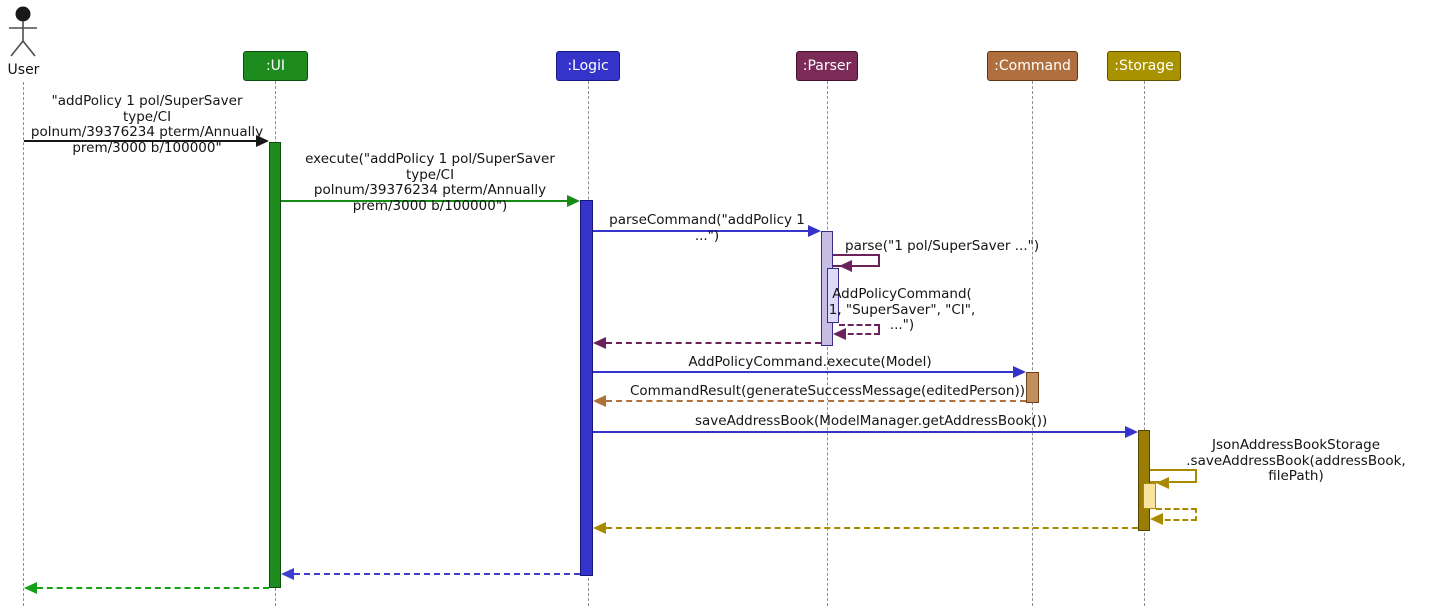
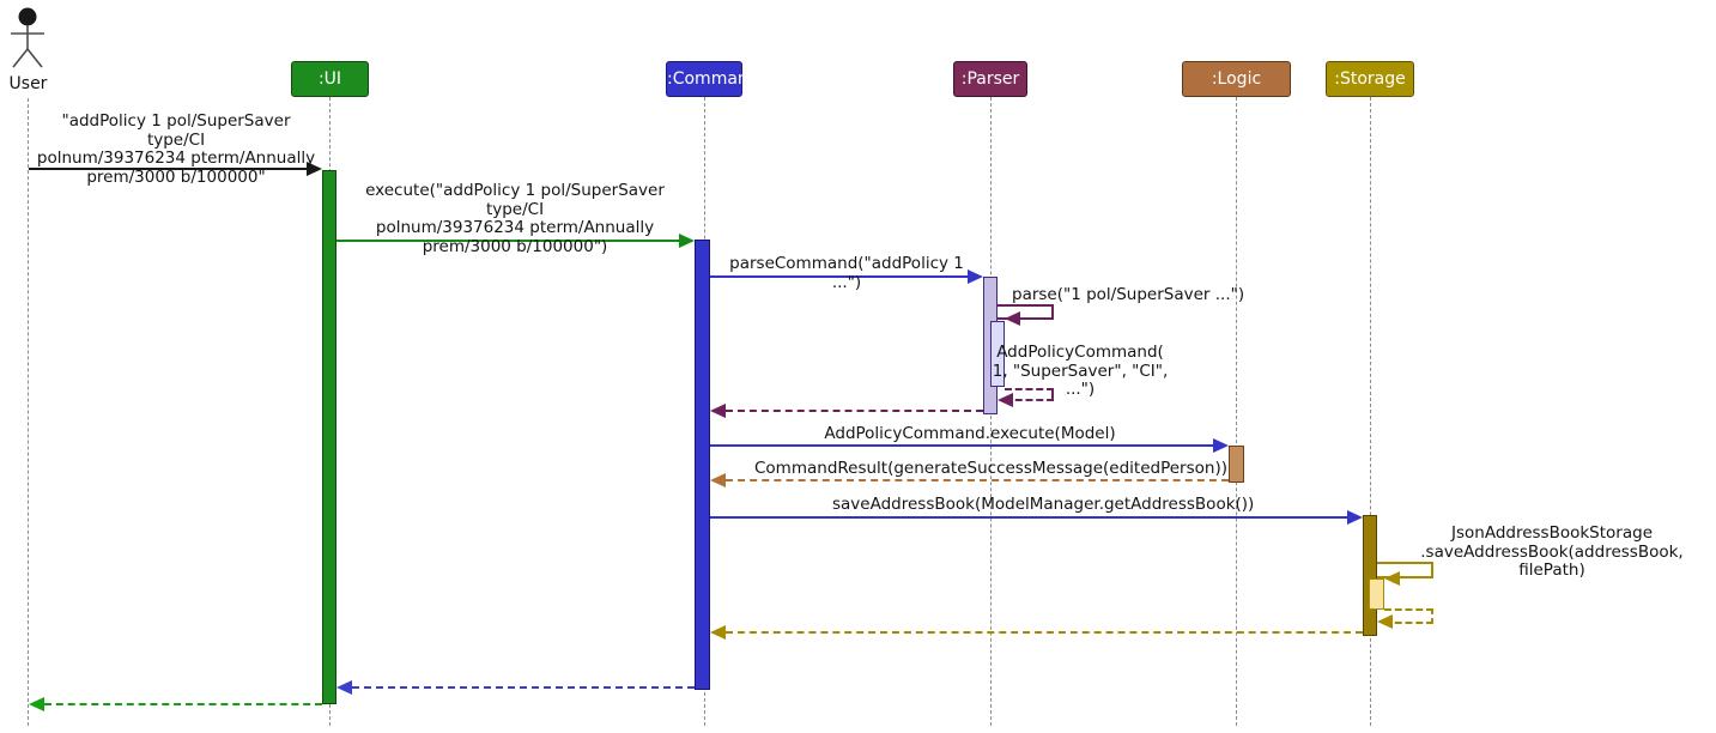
  User
  :UI
- :Logic
+ :Command
  :Parser
- :Command
+ :Logic
  :Storage
  "addPolicy 1 pol/SuperSaver type/CI
  polnum/39376234 pterm/Annually
  prem/3000 b/100000"
  execute("addPolicy 1 pol/SuperSaver type/CI
  polnum/39376234 pterm/Annually
  prem/3000 b/100000")
  parseCommand("addPolicy 1 ...")
  parse("1 pol/SuperSaver ...")
  AddPolicyCommand(
  1, "SuperSaver", "CI", ...")
  AddPolicyCommand.execute(Model)
  CommandResult(generateSuccessMessage(editedPerson))
  saveAddressBook(ModelManager.getAddressBook())
  JsonAddressBookStorage
  .saveAddressBook(addressBook, filePath)
